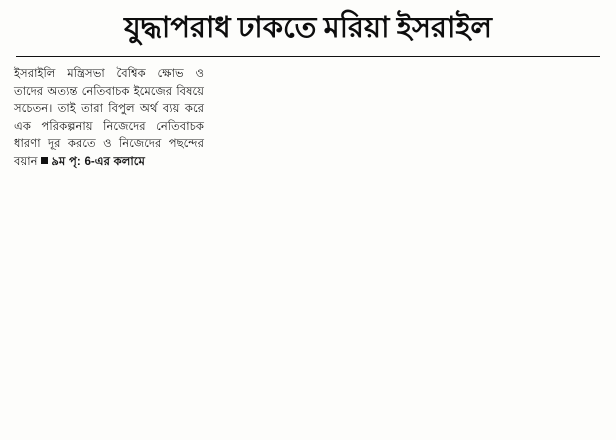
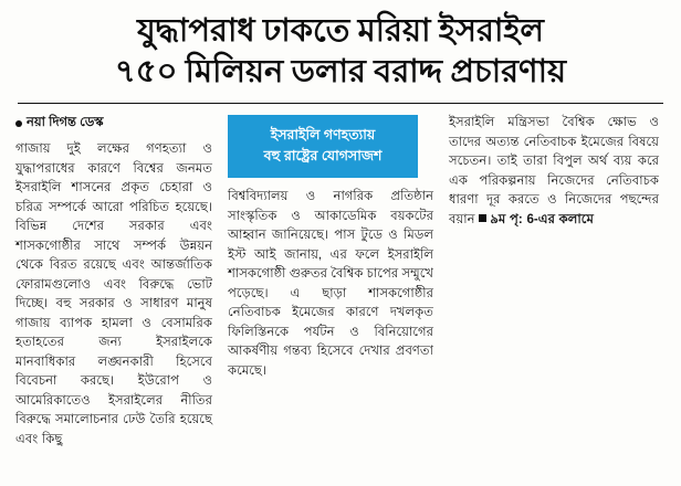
  যুদ্ধাপরাধ ঢাকতে মরিয়া ইসরাইল
+ ৭৫০ মিলিয়ন ডলার বরাদ্দ প্রচারণায়
+ নয়া দিগন্ত ডেস্ক
+ গাজায় দুই লক্ষের গণহত্যা ও যুদ্ধাপরাধের কারণে বিশ্বের জনমত ইসরাইলি শাসনের প্রকৃত চেহারা ও চরিত্র সম্পর্কে আরো পরিচিত হয়েছে। বিভিন্ন দেশের সরকার এবং শাসকগোষ্ঠীর সাথে সম্পর্ক উন্নয়ন থেকে বিরত রয়েছে এবং আন্তর্জাতিক ফোরামগুলোও এবং বিরুদ্ধে ভোট দিচ্ছে। বহু সরকার ও সাধারণ মানুষ গাজায় ব্যাপক হামলা ও বেসামরিক হতাহতের জন্য ইসরাইলকে মানবাধিকার লঙ্ঘনকারী হিসেবে বিবেচনা করছে। ইউরোপ ও আমেরিকাতেও ইসরাইলের নীতির বিরুদ্ধে সমালোচনার ঢেউ তৈরি হয়েছে এবং কিছু
+ ইসরাইলি গণহত্যায়
+ বহু রাষ্ট্রের যোগসাজশ
+ বিশ্ববিদ্যালয় ও নাগরিক প্রতিষ্ঠান সাংস্কৃতিক ও আকাডেমিক বয়কটের আহ্বান জানিয়েছে। পাস টুডে ও মিডল ইস্ট আই জানায়, এর ফলে ইসরাইলি শাসকগোষ্ঠী গুরুতর বৈশ্বিক চাপের সম্মুখে পড়েছে। এ ছাড়া শাসকগোষ্ঠীর নেতিবাচক ইমেজের কারণে দখলকৃত ফিলিস্তিনকে পর্যটন ও বিনিয়োগের আকর্ষণীয় গন্তব্য হিসেবে দেখার প্রবণতা কমেছে।
  ইসরাইলি মন্ত্রিসভা বৈশ্বিক ক্ষোভ ও তাদের অত্যন্ত নেতিবাচক ইমেজের বিষয়ে সচেতন। তাই তারা বিপুল অর্থ ব্যয় করে এক পরিকল্পনায় নিজেদের নেতিবাচক ধারণা দূর করতে ও নিজেদের পছন্দের বয়ান ৯ম পৃ: 6-এর কলামে
